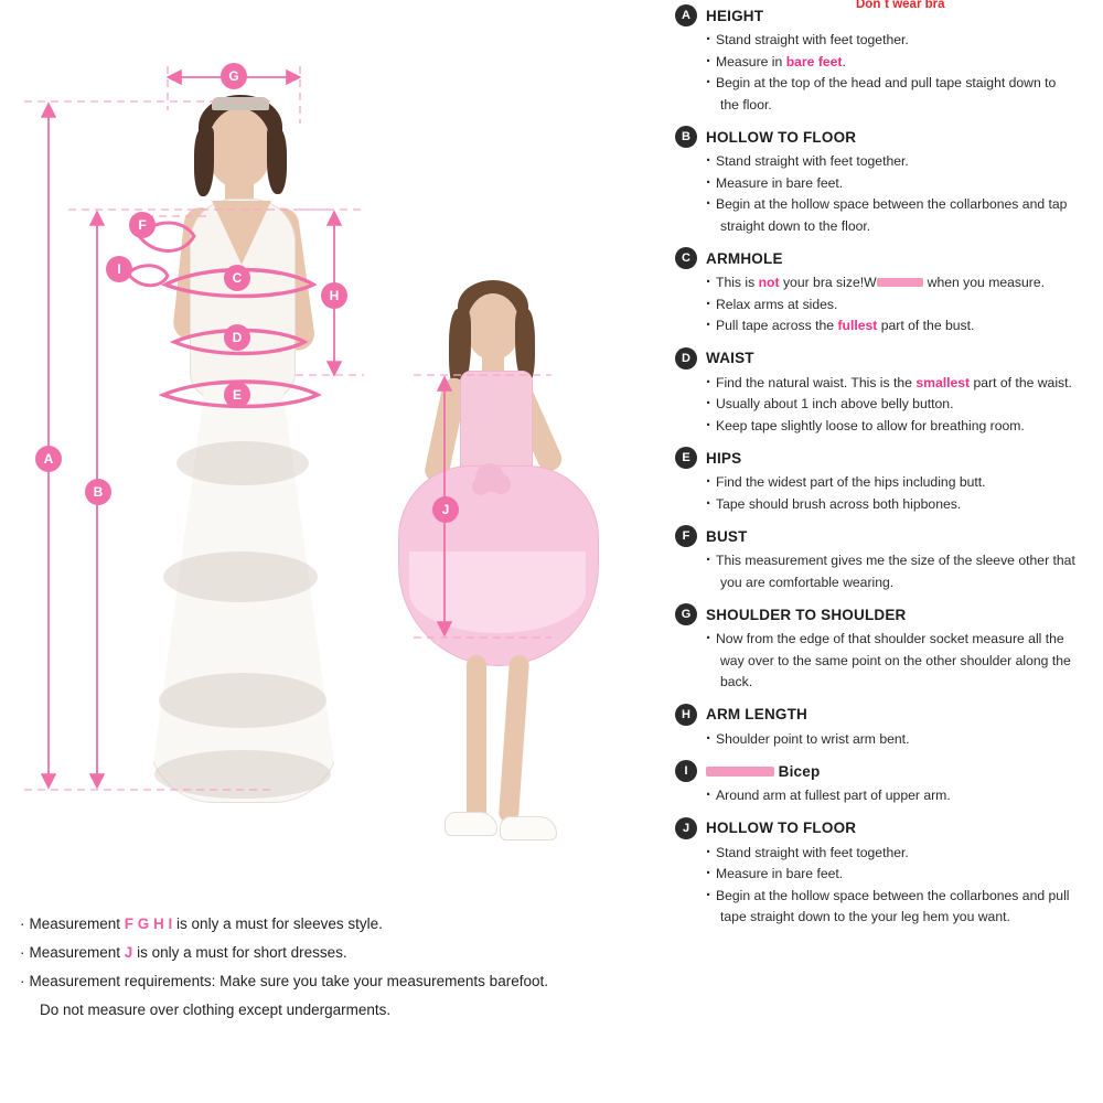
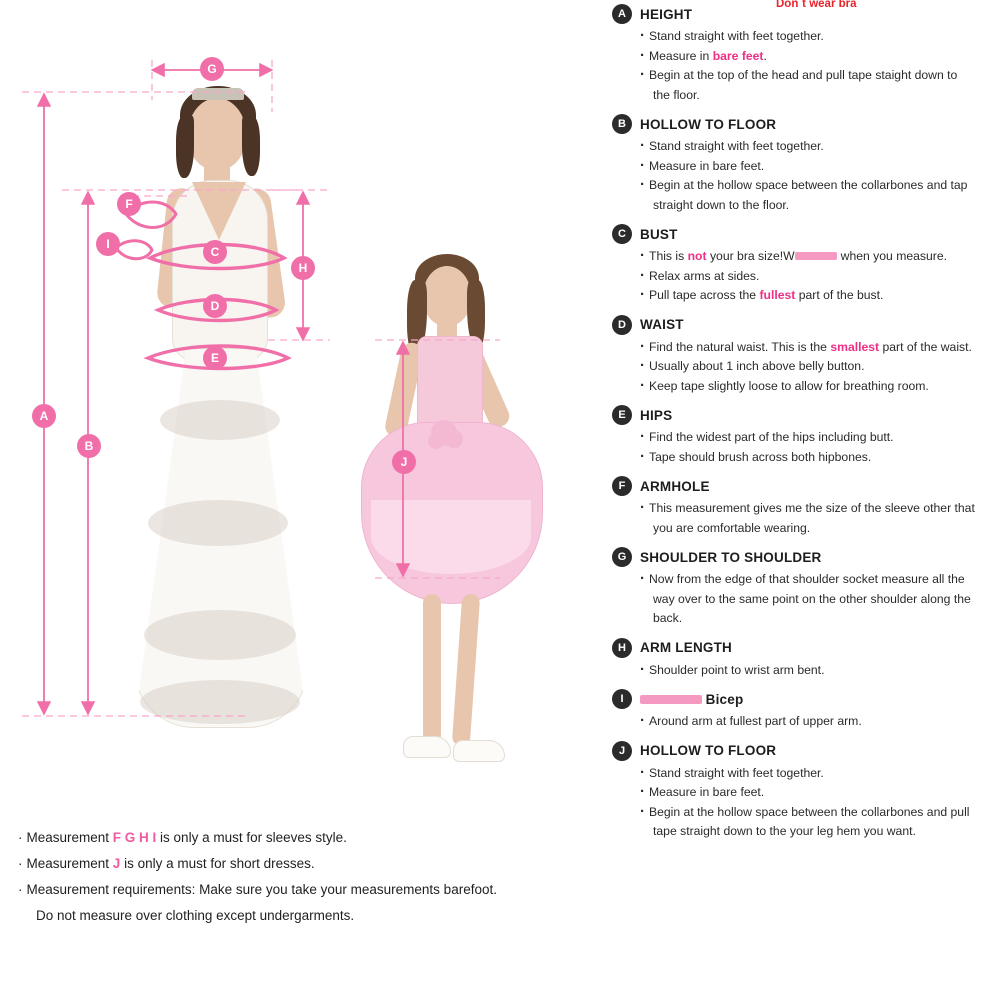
  G
  F
  I
  C
  D
  E
  H
  A
  B
  J
  · Measurement F G H I is only a must for sleeves style.
  · Measurement J is only a must for short dresses.
  · Measurement requirements: Make sure you take your measurements barefoot.
  Do not measure over clothing except undergarments.
  A
  HEIGHT
  Stand straight with feet together.
  Measure in bare feet.
  Begin at the top of the head and pull tape staight down to
  the floor.
  B
  HOLLOW TO FLOOR
  Stand straight with feet together.
  Measure in bare feet.
  Begin at the hollow space between the collarbones and tap
  straight down to the floor.
  C
- ARMHOLE
+ BUST
  Don´t wear bra
  This is not your bra size!Wxxxxxxx when you measure.
  Relax arms at sides.
  Pull tape across the fullest part of the bust.
  D
  WAIST
  Find the natural waist. This is the smallest part of the waist.
  Usually about 1 inch above belly button.
  Keep tape slightly loose to allow for breathing room.
  E
  HIPS
  Find the widest part of the hips including butt.
  Tape should brush across both hipbones.
  F
- BUST
+ ARMHOLE
  This measurement gives me the size of the sleeve other that
  you are comfortable wearing.
  G
  SHOULDER TO SHOULDER
  Now from the edge of that shoulder socket measure all the
  way over to the same point on the other shoulder along the
  back.
  H
  ARM LENGTH
  Shoulder point to wrist arm bent.
  I
  xxxxxxxx Bicep
  Around arm at fullest part of upper arm.
  J
  HOLLOW TO FLOOR
  Stand straight with feet together.
  Measure in bare feet.
  Begin at the hollow space between the collarbones and pull
  tape straight down to the your leg hem you want.
